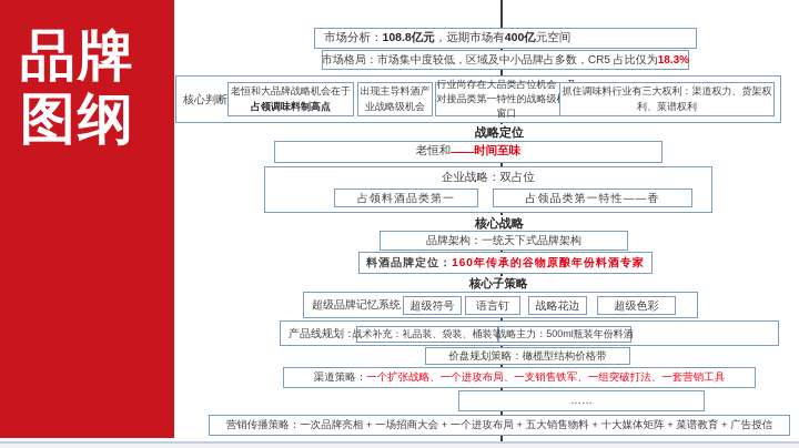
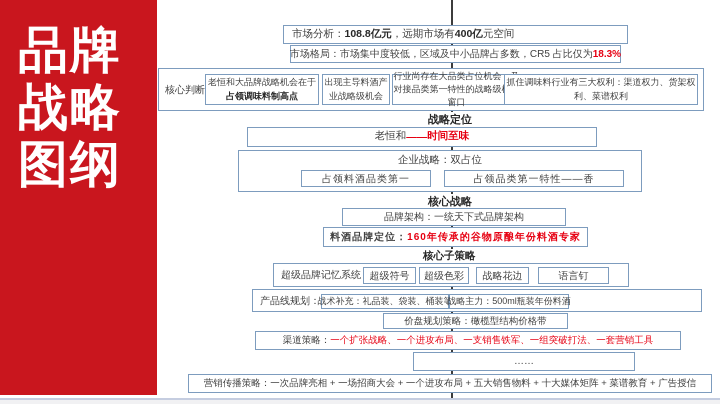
  品牌
+ 战略
  图纲
  市场分析：
  108.8亿元
  ，远期市场有
  400亿
  元空间
  市场格局：
  市场集中度较低，区域及中小品牌占多数，CR5 占比仅为
  18.3%
  核心判断
  老恒和大品牌战略机会在于占领调味料制高点
  出现主导料酒产业战略级机会
  行业尚存在大品类占位机会对接品类第一特性的战略级窗口
  抓住调味料行业有三大权利：渠道权力、货架权利、菜谱权利
  战略定位
  老恒和
  ——
  时间至味
  企业战略：双占位
  占领料酒品类第一
  占领品类第一特性——香
  核心战略
  品牌架构：
  一统天下式品牌架构
  料酒品牌定位：
  160年传承的谷物原酿年份料酒专家
  核心子策略
  超级品牌记忆系统
  超级符号
- 语言钉
+ 超级色彩
  战略花边
- 超级色彩
+ 语言钉
  产品线规划：
  战术补充：礼品装、袋装、桶装等
  战略主力：500ml瓶装年份料酒
  价盘规划策略：
  橄榄型结构价格带
  渠道策略：
  一个扩张战略、一个进攻布局、一支销售铁军、一组突破打法、一套营销工具
  ……
  营销传播策略：
  一次品牌亮相 + 一场招商大会 + 一个进攻布局 + 五大销售物料 + 十大媒体矩阵 + 菜谱教育 + 广告授信
